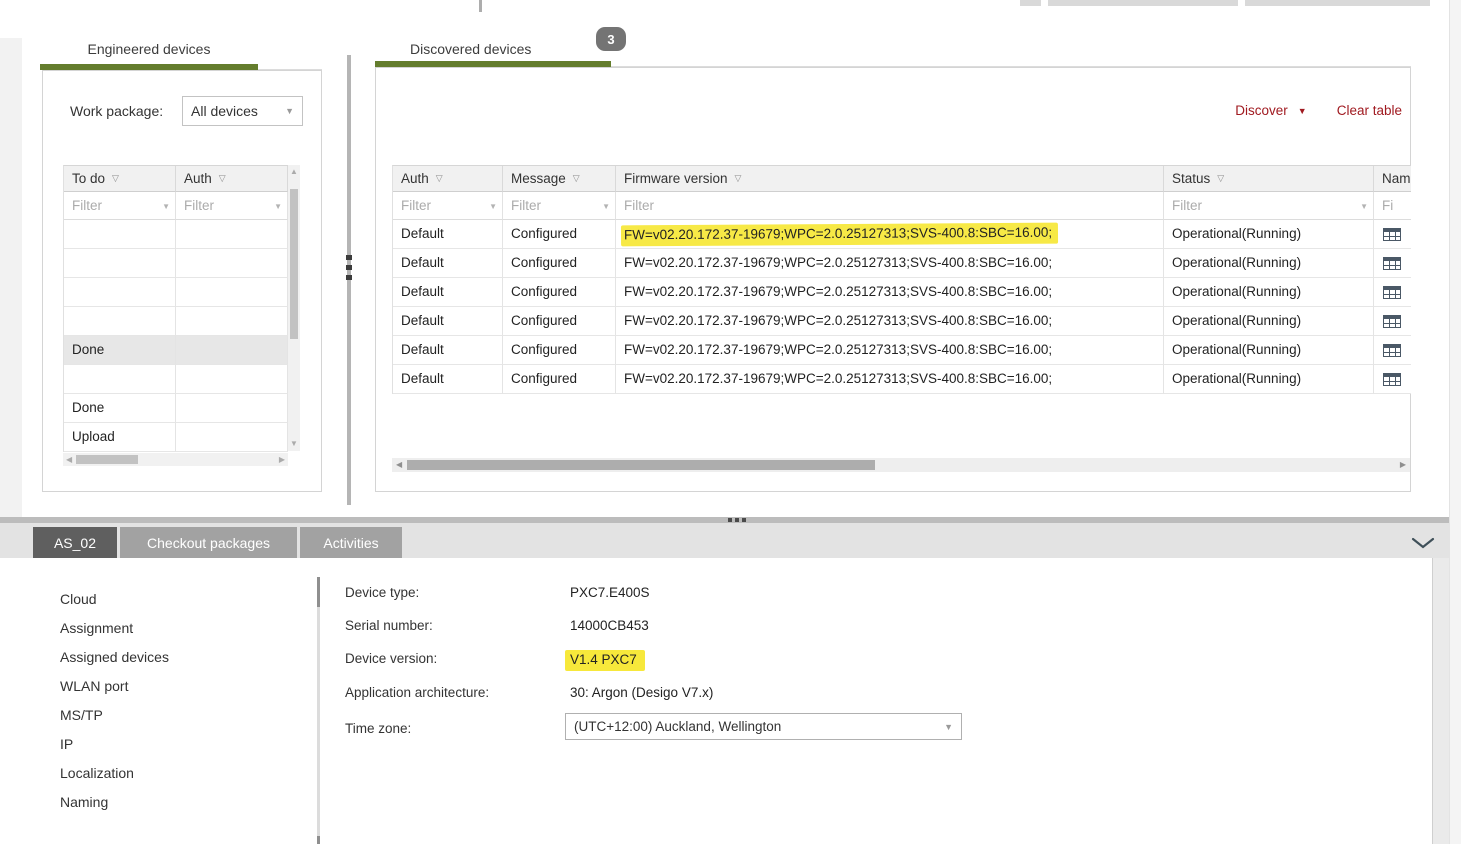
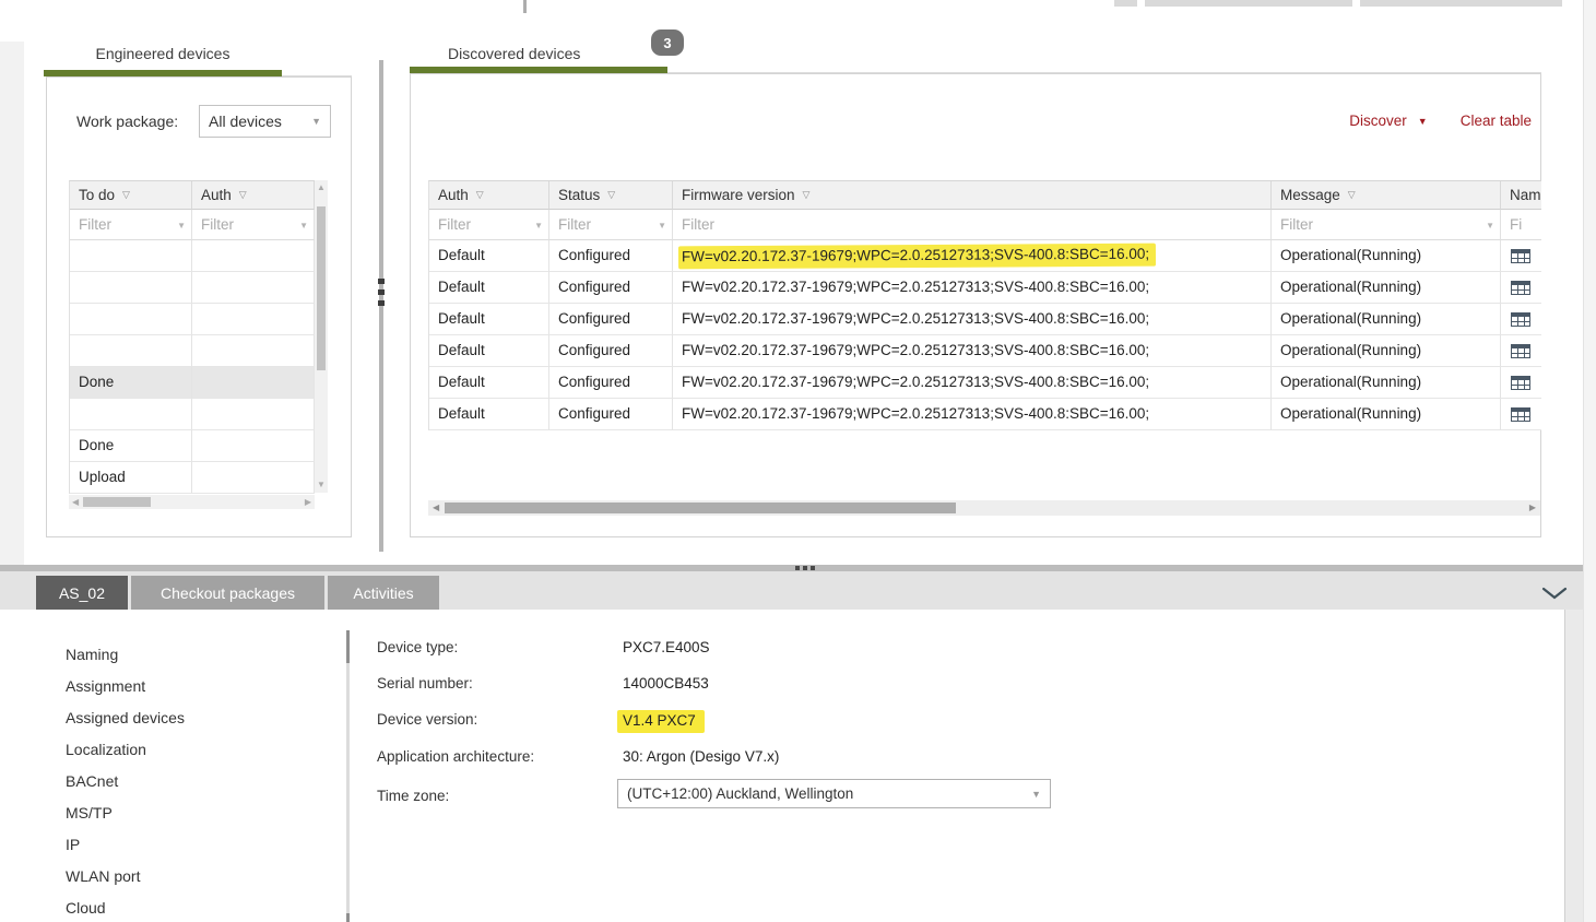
  Engineered devices
  Work package:
  All devices
  ▼
  To do
  ▽
  Auth
  ▽
  Filter
  ▼
  Filter
  ▼
  Done
  Done
  Upload
  ▲
  ▼
  ◀
  ▶
  Discovered devices
  3
  Discover
  ▼
  Clear table
  Auth
  ▽
- Message
+ Status
  ▽
  Firmware version
  ▽
- Status
+ Message
  ▽
  Nam
  Filter
  ▼
  Filter
  ▼
  Filter
  Filter
  ▼
  Default
  Configured
  FW=v02.20.172.37-19679;WPC=2.0.25127313;SVS-400.8:SBC=16.00;
  Operational(Running)
  Default
  Configured
  FW=v02.20.172.37-19679;WPC=2.0.25127313;SVS-400.8:SBC=16.00;
  Operational(Running)
  Default
  Configured
  FW=v02.20.172.37-19679;WPC=2.0.25127313;SVS-400.8:SBC=16.00;
  Operational(Running)
  Default
  Configured
  FW=v02.20.172.37-19679;WPC=2.0.25127313;SVS-400.8:SBC=16.00;
  Operational(Running)
  Default
  Configured
  FW=v02.20.172.37-19679;WPC=2.0.25127313;SVS-400.8:SBC=16.00;
  Operational(Running)
  Default
  Configured
  FW=v02.20.172.37-19679;WPC=2.0.25127313;SVS-400.8:SBC=16.00;
  Operational(Running)
  ◀
  ▶
  AS_02
  Checkout packages
  Activities
- Cloud
+ Naming
  Assignment
  Assigned devices
- WLAN port
+ Localization
+ BACnet
  MS/TP
  IP
- Localization
+ WLAN port
- Naming
+ Cloud
  Device type:
  PXC7.E400S
  Serial number:
  14000CB453
  Device version:
  V1.4 PXC7
  Application architecture:
  30: Argon (Desigo V7.x)
  Time zone:
  (UTC+12:00) Auckland, Wellington
  ▼
